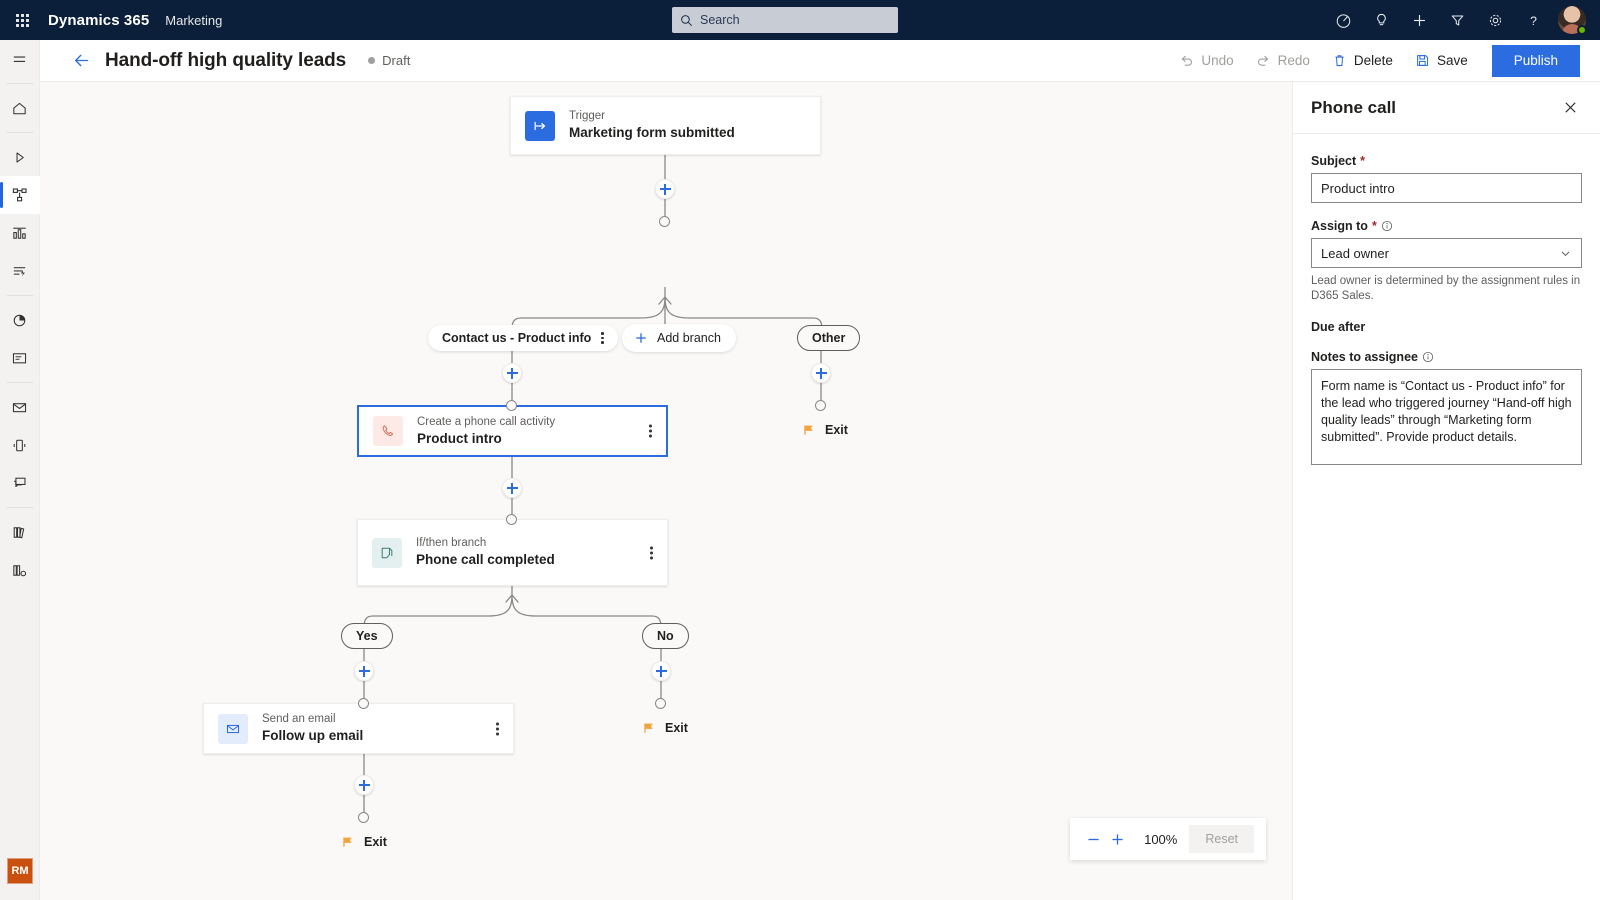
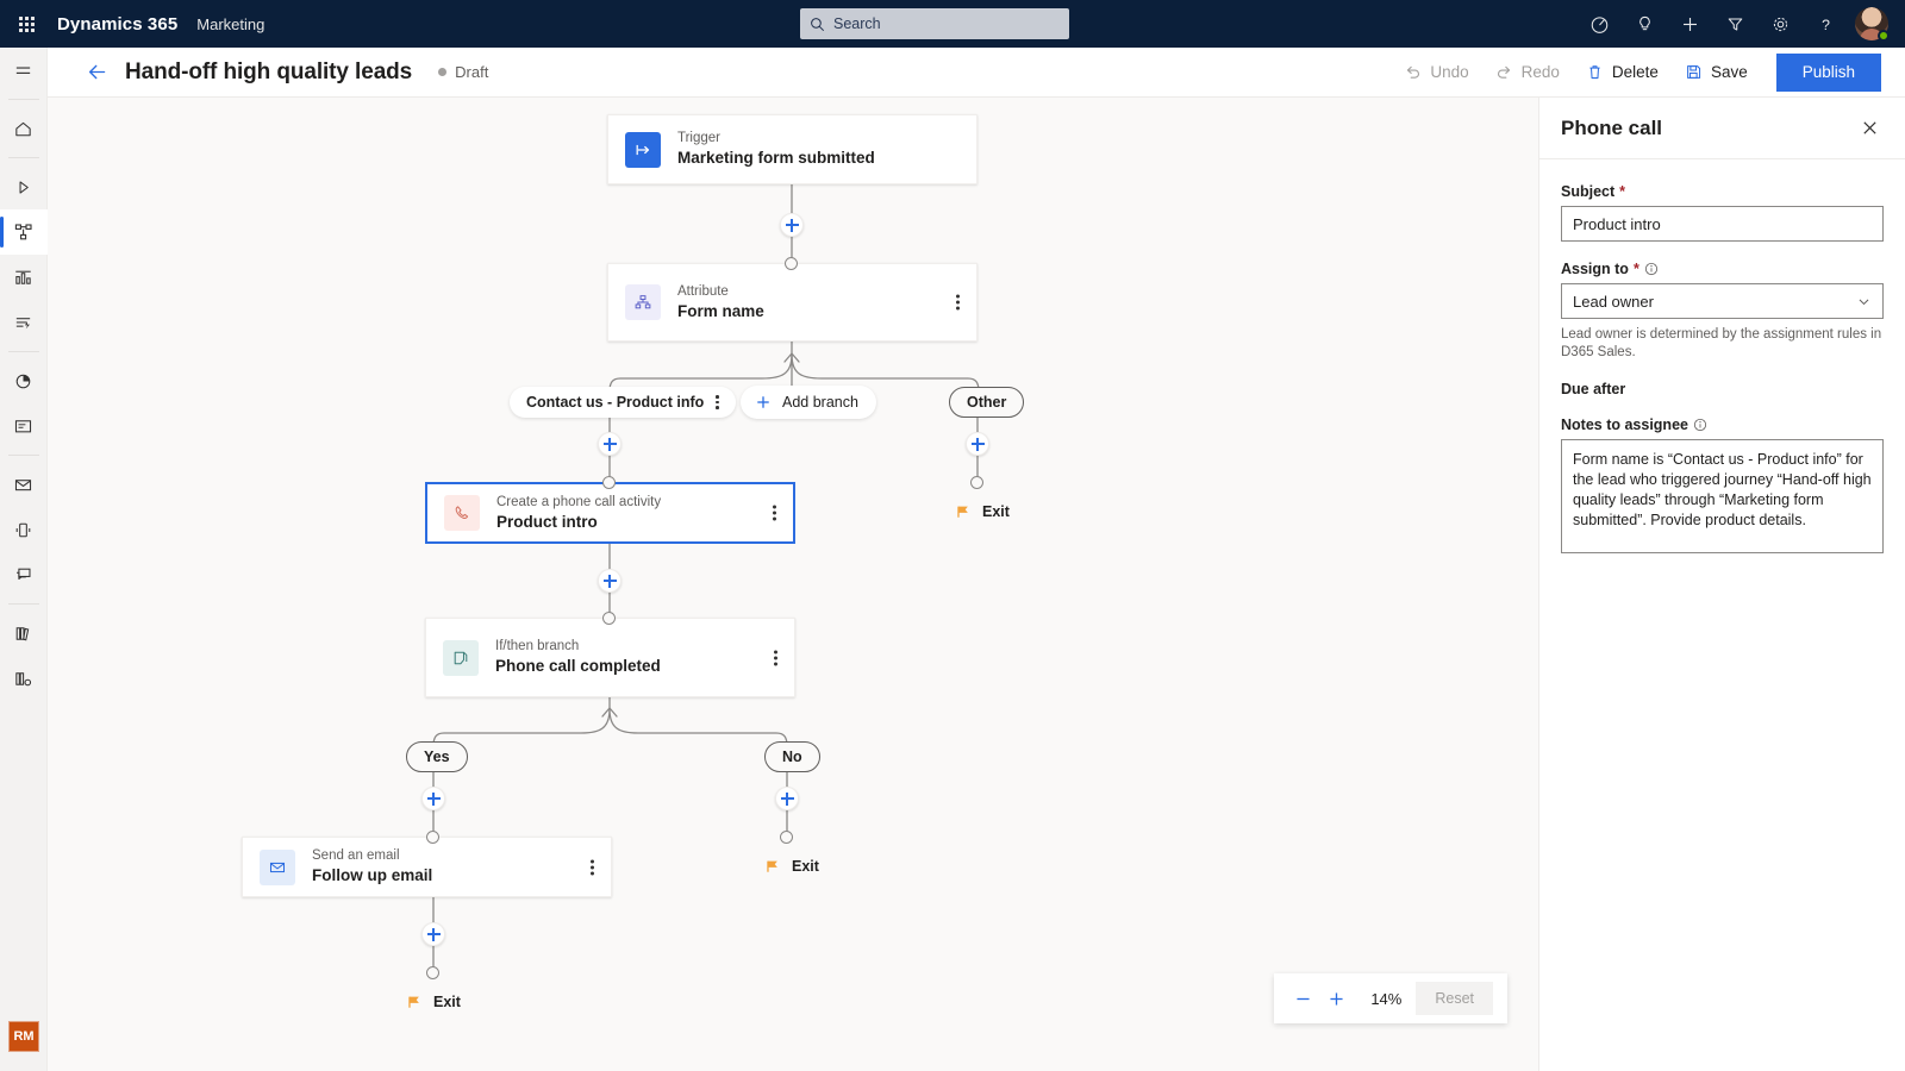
  Dynamics 365
  Marketing
  Search
  ?
  RM
  Hand-off high quality leads
  Draft
  Undo
  Redo
  Delete
  Save
  Publish
  Trigger
  Marketing form submitted
+ Attribute
+ Form name
  Contact us - Product info
  Add branch
  Other
  Exit
  Create a phone call activity
  Product intro
  If/then branch
  Phone call completed
  Yes
  No
  Exit
  Send an email
  Follow up email
  Exit
- 100%
+ 14%
  Reset
  Phone call
  Subject
  *
  Product intro
  Assign to
  *
  Lead owner
  Lead owner is determined by the assignment rules in D365 Sales.
  Due after
  Notes to assignee
